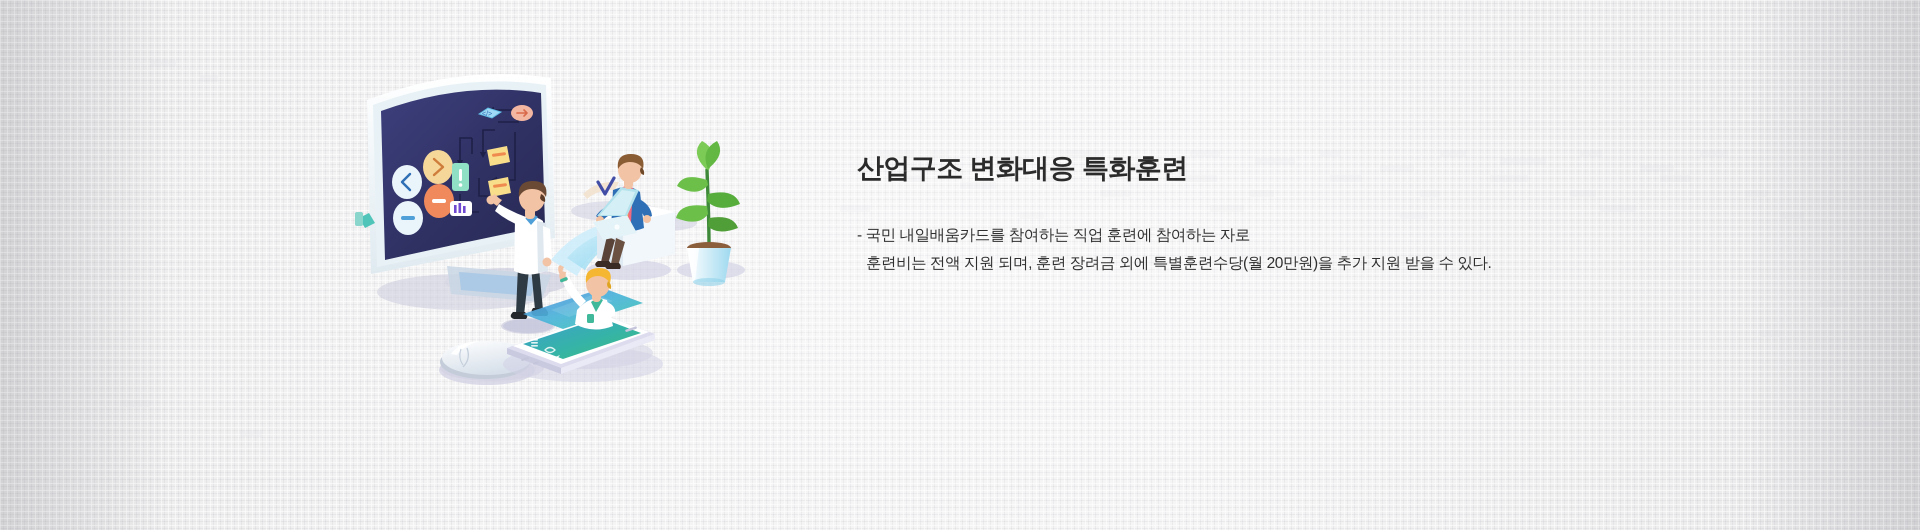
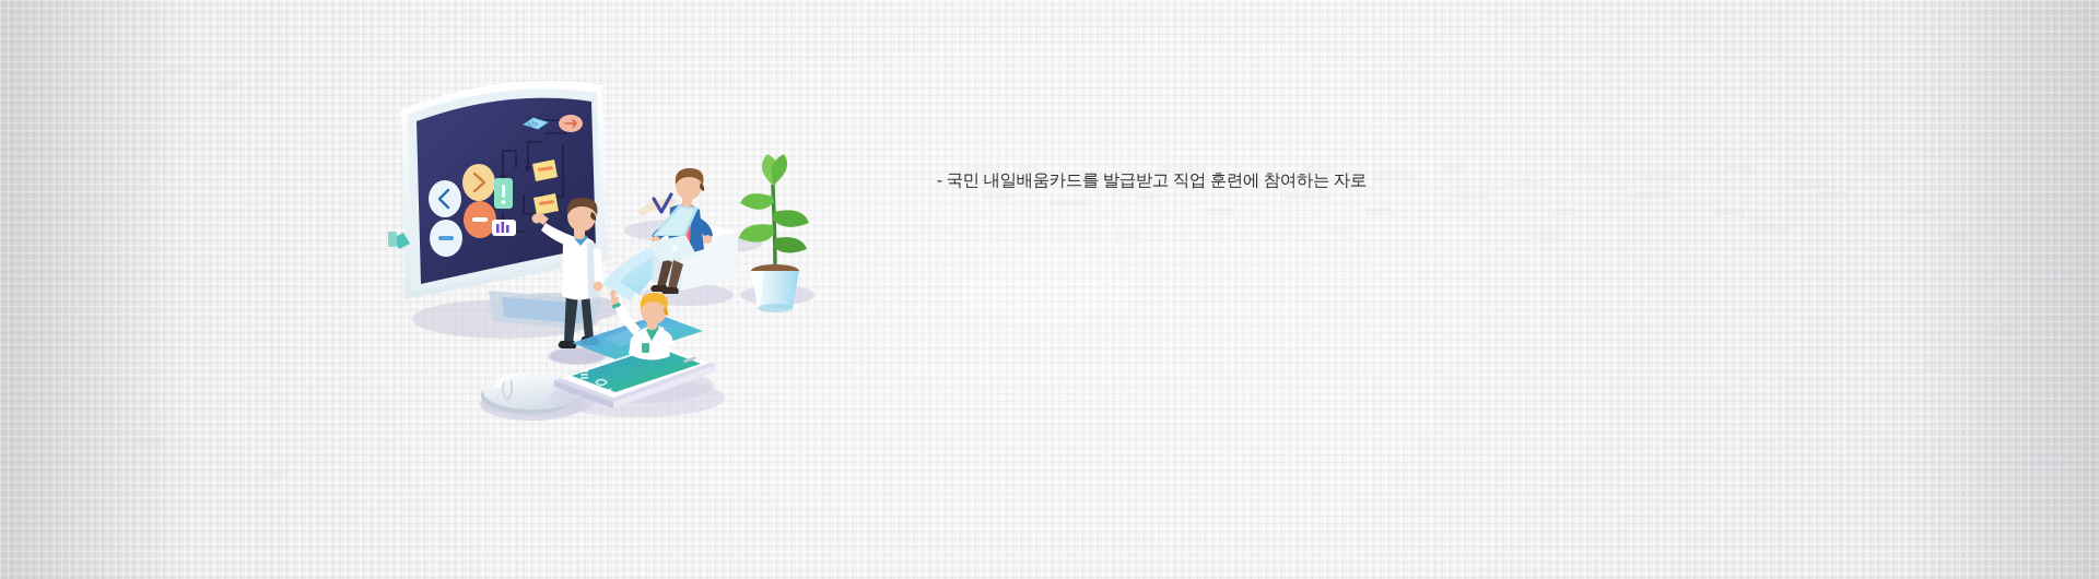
- 산업구조 변화대응 특화훈련
- - 국민 내일배움카드를 참여하는 직업 훈련에 참여하는 자로
+ - 국민 내일배움카드를 발급받고 직업 훈련에 참여하는 자로
- 훈련비는 전액 지원 되며, 훈련 장려금 외에 특별훈련수당(월 20만원)을 추가 지원 받을 수 있다.
